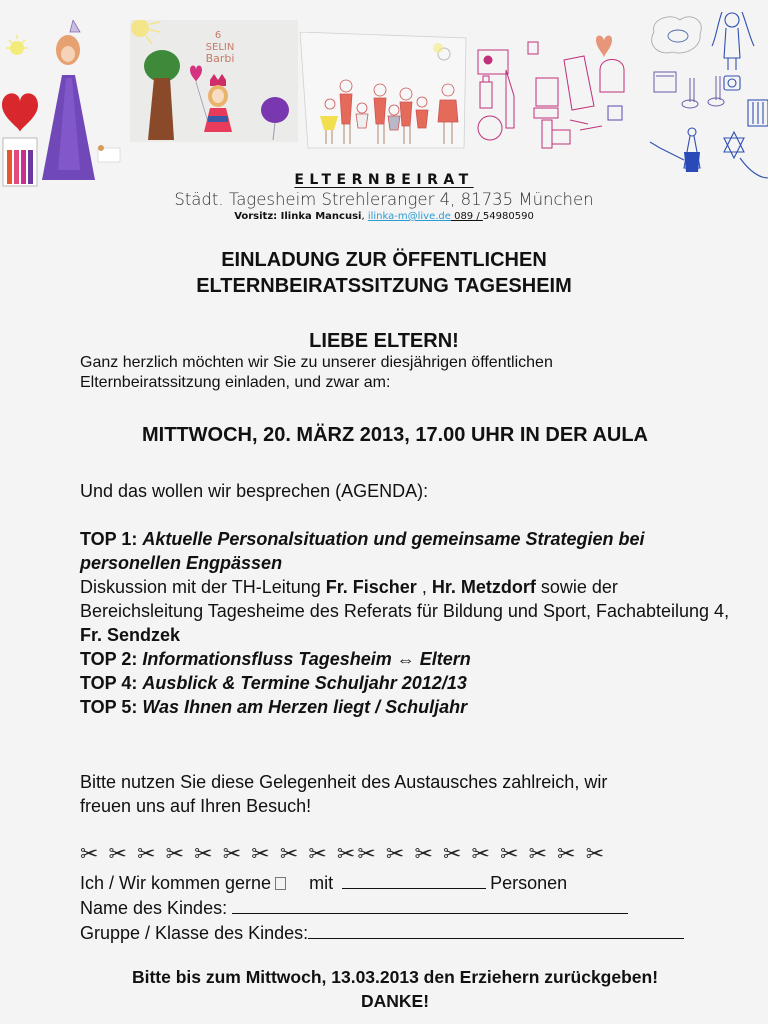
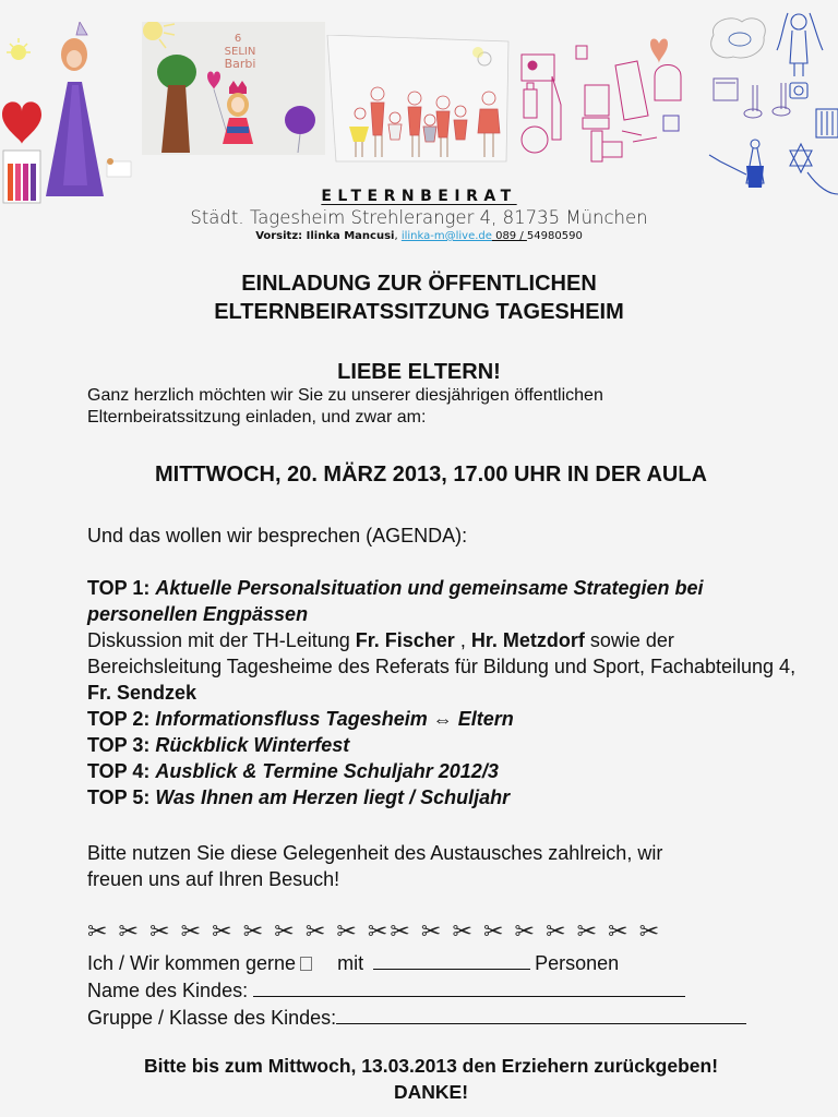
  6
  SELIN
  Barbi
  ELTERNBEIRAT
  Städt. Tagesheim Strehleranger 4, 81735 München
  Vorsitz: Ilinka Mancusi, ilinka-m@live.de 089 / 54980590
  EINLADUNG ZUR ÖFFENTLICHEN
  ELTERNBEIRATSSITZUNG TAGESHEIM
  LIEBE ELTERN!
  Ganz herzlich möchten wir Sie zu unserer diesjährigen öffentlichen
  Elternbeiratssitzung einladen, und zwar am:
  MITTWOCH, 20. MÄRZ 2013, 17.00 UHR IN DER AULA
  Und das wollen wir besprechen (AGENDA):
  TOP 1: Aktuelle Personalsituation und gemeinsame Strategien bei personellen Engpässen
  Diskussion mit der TH-Leitung Fr. Fischer , Hr. Metzdorf sowie der Bereichsleitung Tagesheime des Referats für Bildung und Sport, Fachabteilung 4, Fr. Sendzek
  TOP 2: Informationsfluss Tagesheim ⇔ Eltern
+ TOP 3: Rückblick Winterfest
- TOP 4: Ausblick & Termine Schuljahr 2012/13
+ TOP 4: Ausblick & Termine Schuljahr 2012/3
  TOP 5: Was Ihnen am Herzen liegt / Schuljahr
  Bitte nutzen Sie diese Gelegenheit des Austausches zahlreich, wir
  freuen uns auf Ihren Besuch!
  ✂ ✂ ✂ ✂ ✂ ✂ ✂ ✂ ✂ ✂✂ ✂ ✂ ✂ ✂ ✂ ✂ ✂ ✂
  Ich / Wir kommen gerne mit Personen
  Name des Kindes:
  Gruppe / Klasse des Kindes:
  Bitte bis zum Mittwoch, 13.03.2013 den Erziehern zurückgeben!
  DANKE!
